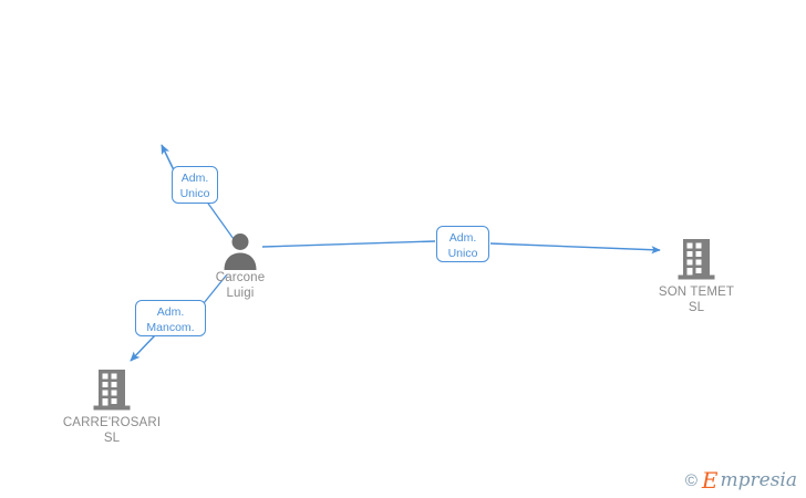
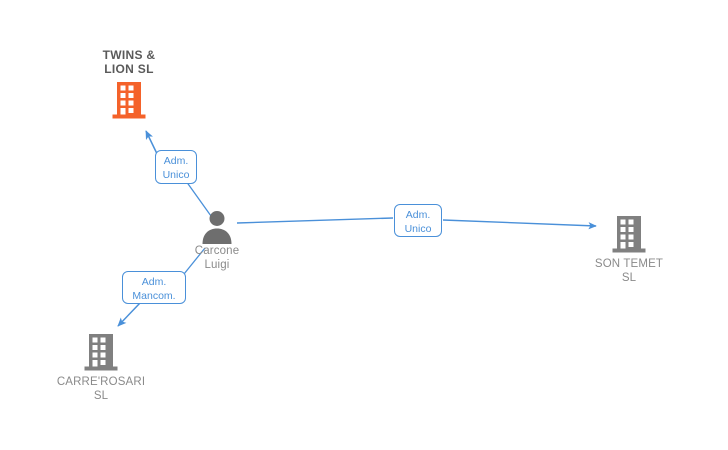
+ TWINS &
+ LION SL
  Adm.
  Unico
  Carcone
  Luigi
  Adm.
  Unico
  SON TEMET
  SL
  Adm.
  Mancom.
  CARRE'ROSARI
  SL
- ©
- E
- mpresia
